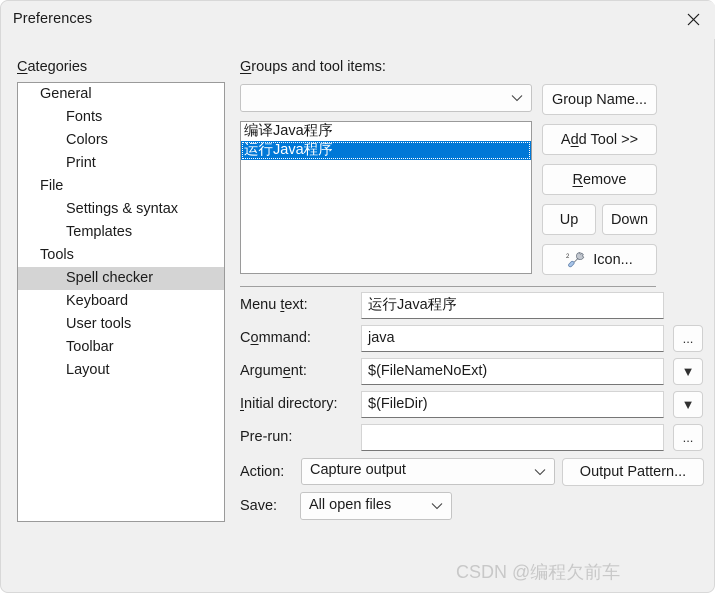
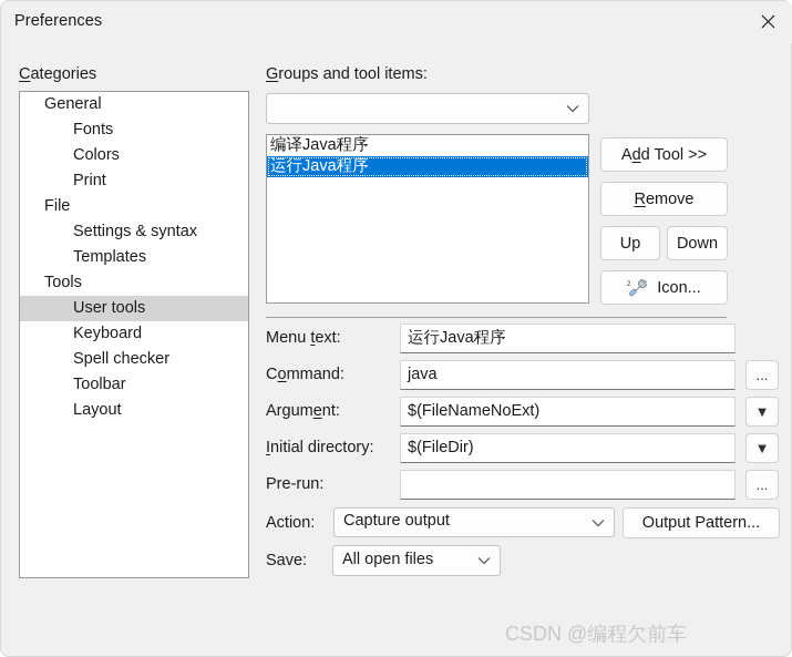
  Preferences
  Categories
  General
  Fonts
  Colors
  Print
  File
  Settings & syntax
  Templates
  Tools
- Spell checker
+ User tools
  Keyboard
- User tools
+ Spell checker
  Toolbar
  Layout
  Groups and tool items:
  编译Java程序
  运行Java程序
- Group Name...
  A
  d
  d Tool >>
  R
  emove
  Up
  Down
  Icon...
  Menu text:
  运行Java程序
  Command:
  java
  ...
  Argument:
  $(FileNameNoExt)
  ▼
  Initial directory:
  $(FileDir)
  ▼
  Pre-run:
  ...
  Action:
  Capture output
  Output Pattern...
  Save:
  All open files
  CSDN @编程欠前车
